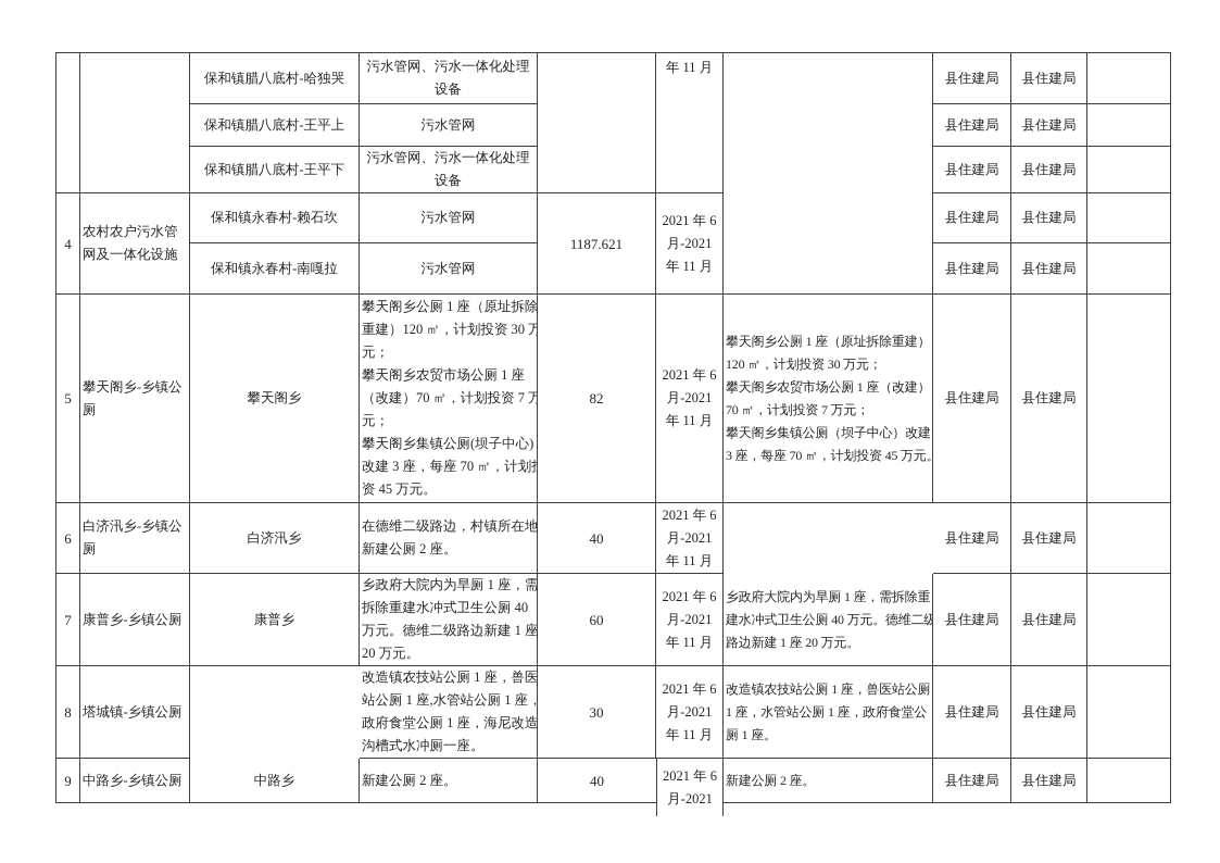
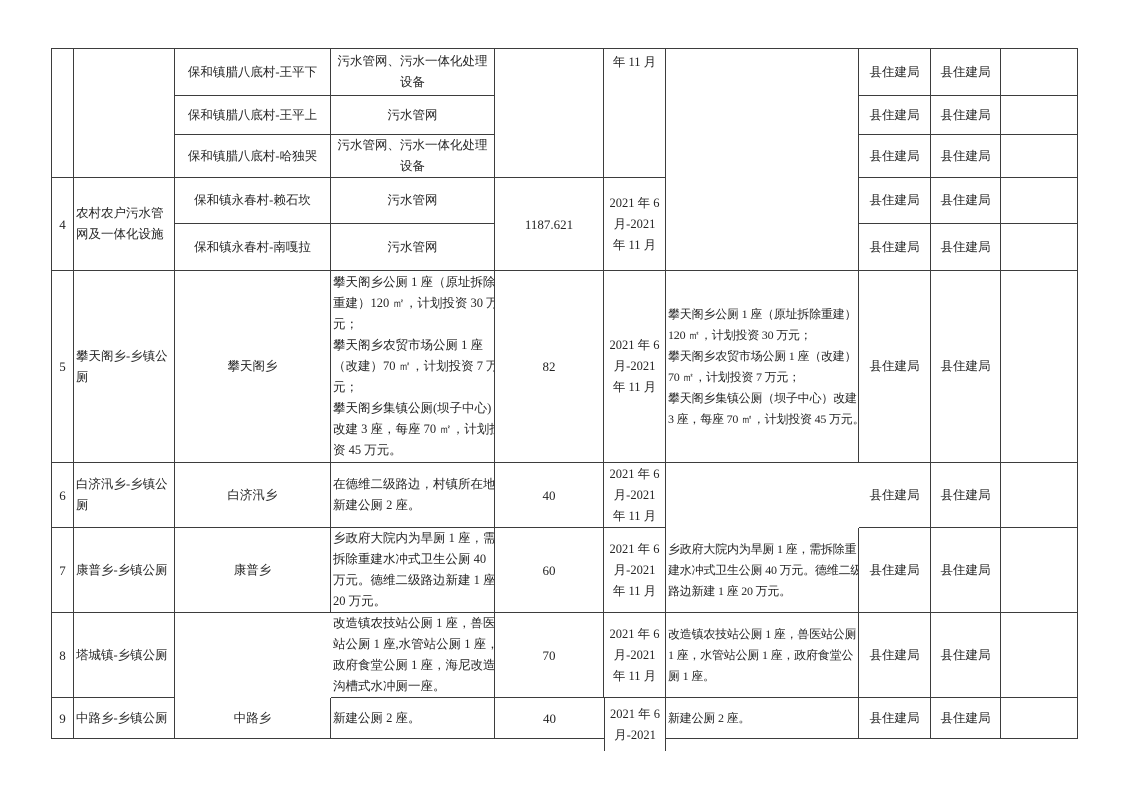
  4
  5
  6
  7
  8
  9
  农村农户污水管
  网及一体化设施
  攀天阁乡-乡镇公
  厕
  白济汛乡-乡镇公
  厕
  康普乡-乡镇公厕
  塔城镇-乡镇公厕
  中路乡-乡镇公厕
- 保和镇腊八底村-哈独哭
+ 保和镇腊八底村-王平下
  保和镇腊八底村-王平上
- 保和镇腊八底村-王平下
+ 保和镇腊八底村-哈独哭
  保和镇永春村-赖石坎
  保和镇永春村-南嘎拉
  攀天阁乡
  白济汛乡
  康普乡
  中路乡
  污水管网、污水一体化处理
  设备
  污水管网
  污水管网、污水一体化处理
  设备
  污水管网
  污水管网
  攀天阁乡公厕 1 座（原址拆除
  重建）120 ㎡，计划投资 30 万
  元；
  攀天阁乡农贸市场公厕 1 座
  （改建）70 ㎡，计划投资 7 万
  元；
  攀天阁乡集镇公厕(坝子中心)
  改建 3 座，每座 70 ㎡，计划
  资 45 万元。
  在德维二级路边，村镇所在地
  新建公厕 2 座。
  乡政府大院内为旱厕 1 座，需
  拆除重建水冲式卫生公厕 40
  万元。德维二级路边新建 1 座
  20 万元。
  改造镇农技站公厕 1 座，兽医
  站公厕 1 座,水管站公厕 1 座，
  政府食堂公厕 1 座，海尼改造
  沟槽式水冲厕一座。
  新建公厕 2 座。
  1187.621
  82
  40
  60
- 30
+ 70
  40
  年 11 月
  2021 年 6
  月-2021
  年 11 月
  2021 年 6
  月-2021
  年 11 月
  2021 年 6
  月-2021
  年 11 月
  2021 年 6
  月-2021
  年 11 月
  2021 年 6
  月-2021
  年 11 月
  2021 年 6
  月-2021
  攀天阁乡公厕 1 座（原址拆除重建）
  120 ㎡，计划投资 30 万元；
  攀天阁乡农贸市场公厕 1 座（改建）
  70 ㎡，计划投资 7 万元；
  攀天阁乡集镇公厕（坝子中心）改建
  3 座，每座 70 ㎡，计划投资 45 万元。
  乡政府大院内为旱厕 1 座，需拆除重
  建水冲式卫生公厕 40 万元。德维二级
  路边新建 1 座 20 万元。
  改造镇农技站公厕 1 座，兽医站公厕
  1 座，水管站公厕 1 座，政府食堂公
  厕 1 座。
  新建公厕 2 座。
  县住建局
  县住建局
  县住建局
  县住建局
  县住建局
  县住建局
  县住建局
  县住建局
  县住建局
  县住建局
  县住建局
  县住建局
  县住建局
  县住建局
  县住建局
  县住建局
  县住建局
  县住建局
  县住建局
  县住建局
